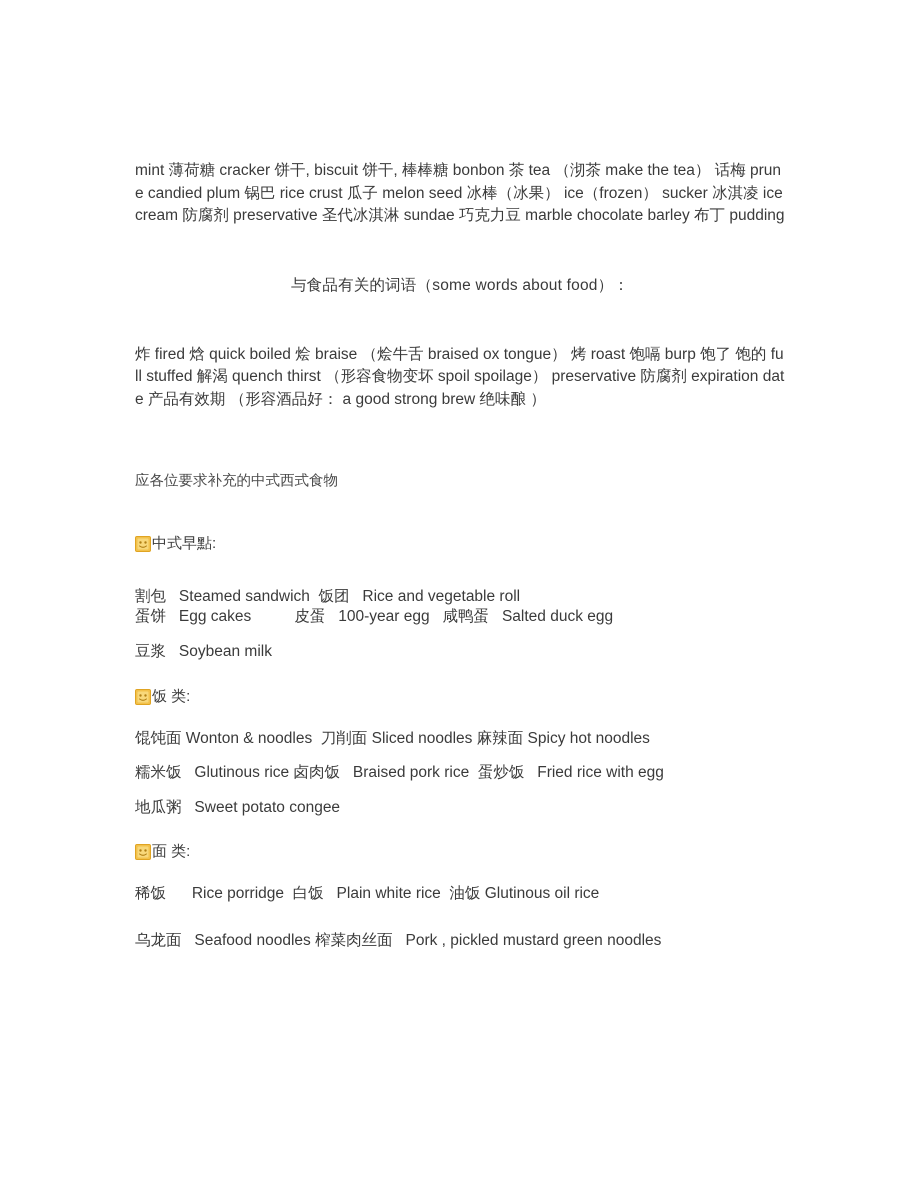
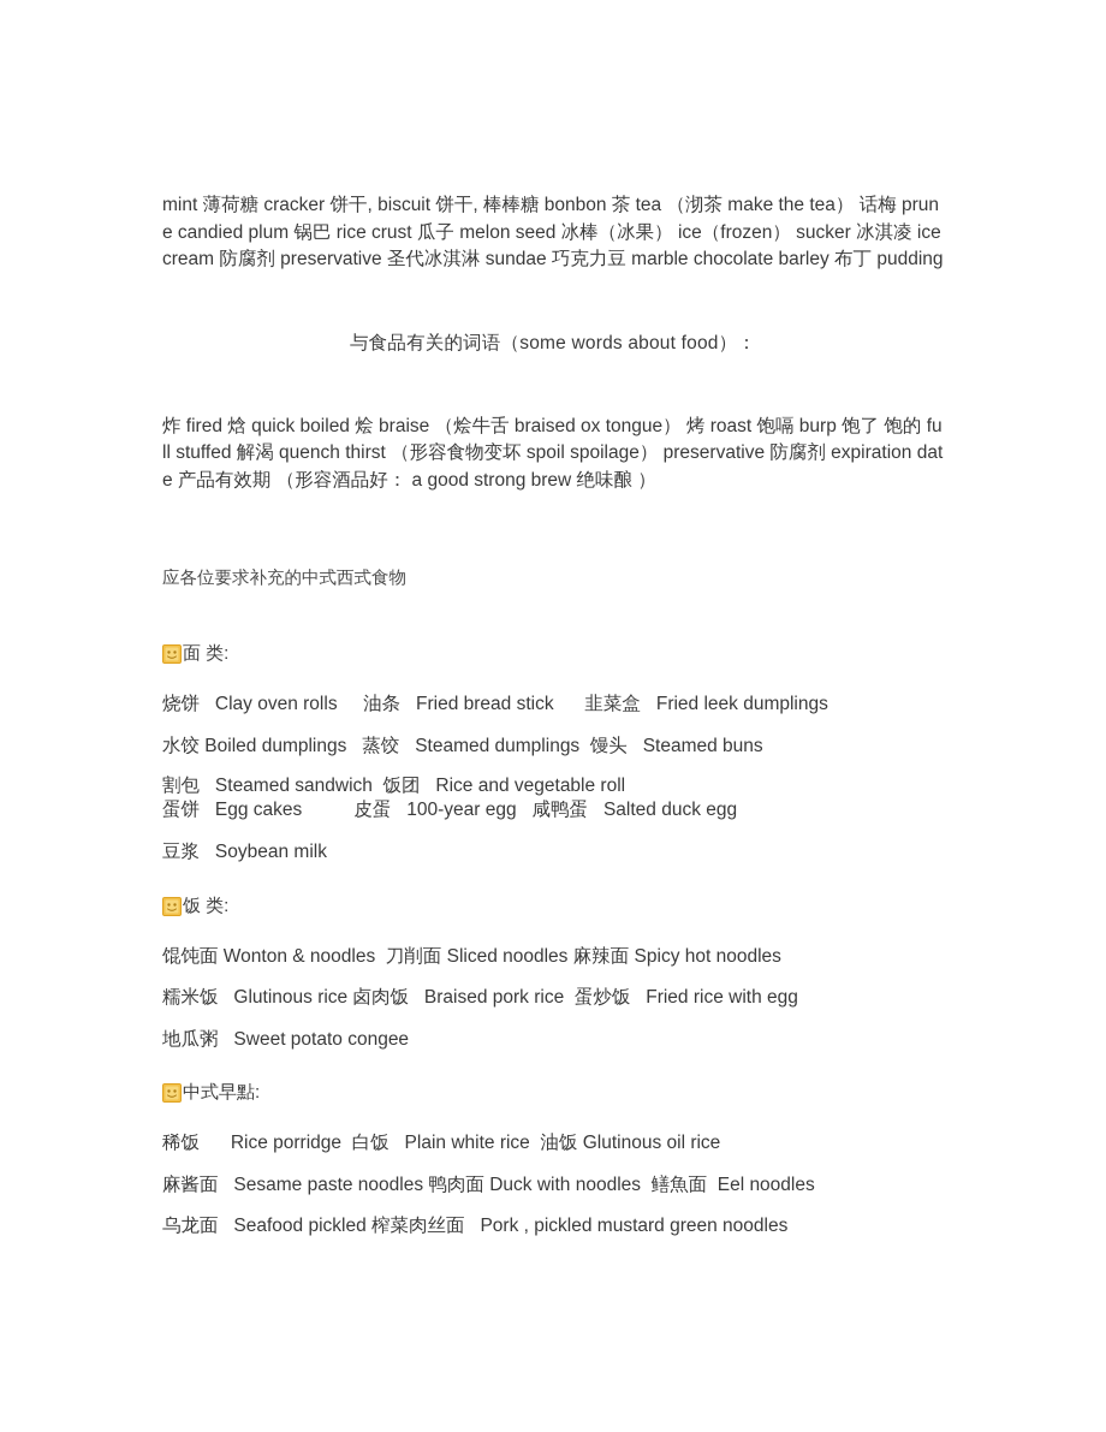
  mint 薄荷糖 cracker 饼干, biscuit 饼干, 棒棒糖 bonbon 茶 tea （沏茶 make the tea） 话梅 prune candied plum 锅巴 rice crust 瓜子 melon seed 冰棒（冰果） ice（frozen） sucker 冰淇凌 ice cream 防腐剂 preservative 圣代冰淇淋 sundae 巧克力豆 marble chocolate barley 布丁 pudding
  与食品有关的词语（some words about food）：
  炸 fired 焓 quick boiled 烩 braise （烩牛舌 braised ox tongue） 烤 roast 饱嗝 burp 饱了 饱的 full stuffed 解渴 quench thirst （形容食物变坏 spoil spoilage） preservative 防腐剂 expiration date 产品有效期 （形容酒品好： a good strong brew 绝味酿 ）
  应各位要求补充的中式西式食物
- 中式早點:
+ 面 类:
+ 烧饼 Clay oven rolls 油条 Fried bread stick 韭菜盒 Fried leek dumplings
+ 水饺 Boiled dumplings 蒸饺 Steamed dumplings 馒头 Steamed buns
  割包 Steamed sandwich 饭团 Rice and vegetable roll
  蛋饼 Egg cakes 皮蛋 100-year egg 咸鸭蛋 Salted duck egg
  豆浆 Soybean milk
  饭 类:
  馄饨面 Wonton & noodles 刀削面 Sliced noodles 麻辣面 Spicy hot noodles
  糯米饭 Glutinous rice 卤肉饭 Braised pork rice 蛋炒饭 Fried rice with egg
  地瓜粥 Sweet potato congee
- 面 类:
+ 中式早點:
  稀饭 Rice porridge 白饭 Plain white rice 油饭 Glutinous oil rice
+ 麻酱面 Sesame paste noodles 鸭肉面 Duck with noodles 鳝魚面 Eel noodles
- 乌龙面 Seafood noodles 榨菜肉丝面 Pork , pickled mustard green noodles
+ 乌龙面 Seafood pickled 榨菜肉丝面 Pork , pickled mustard green noodles
